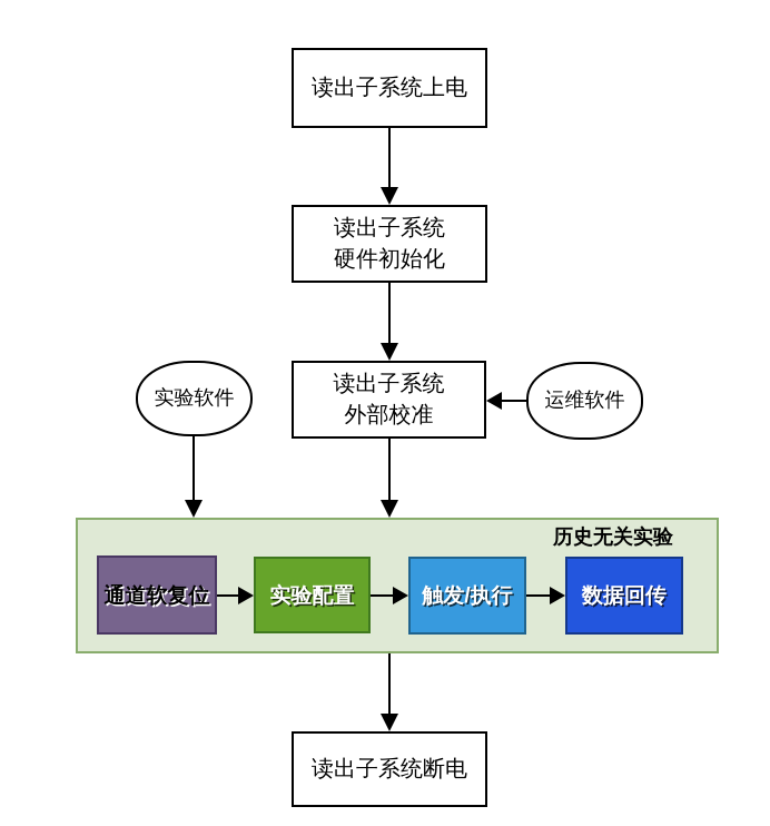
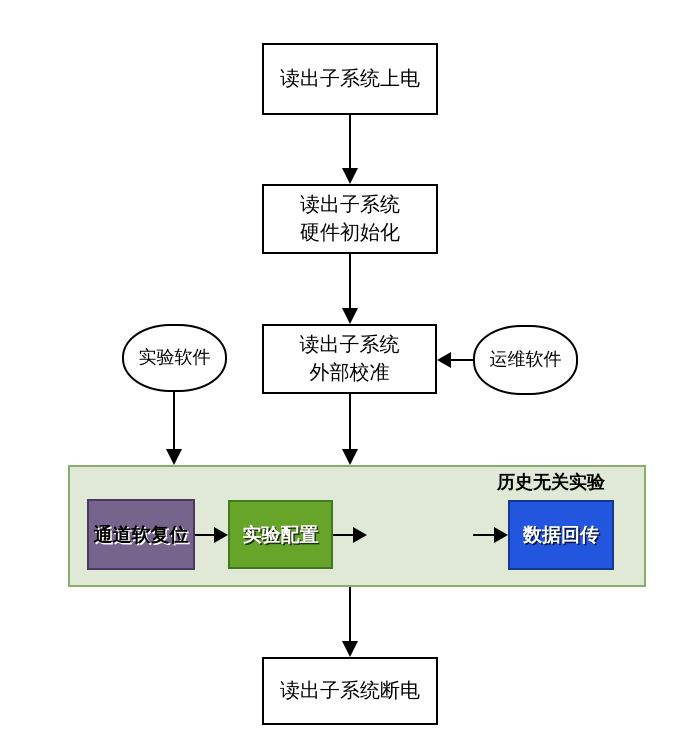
  读出子系统上电
  读出子系统
  硬件初始化
  读出子系统
  外部校准
  实验软件
  运维软件
  历史无关实验
  通道软复位
  实验配置
- 触发/执行
  数据回传
  读出子系统断电
